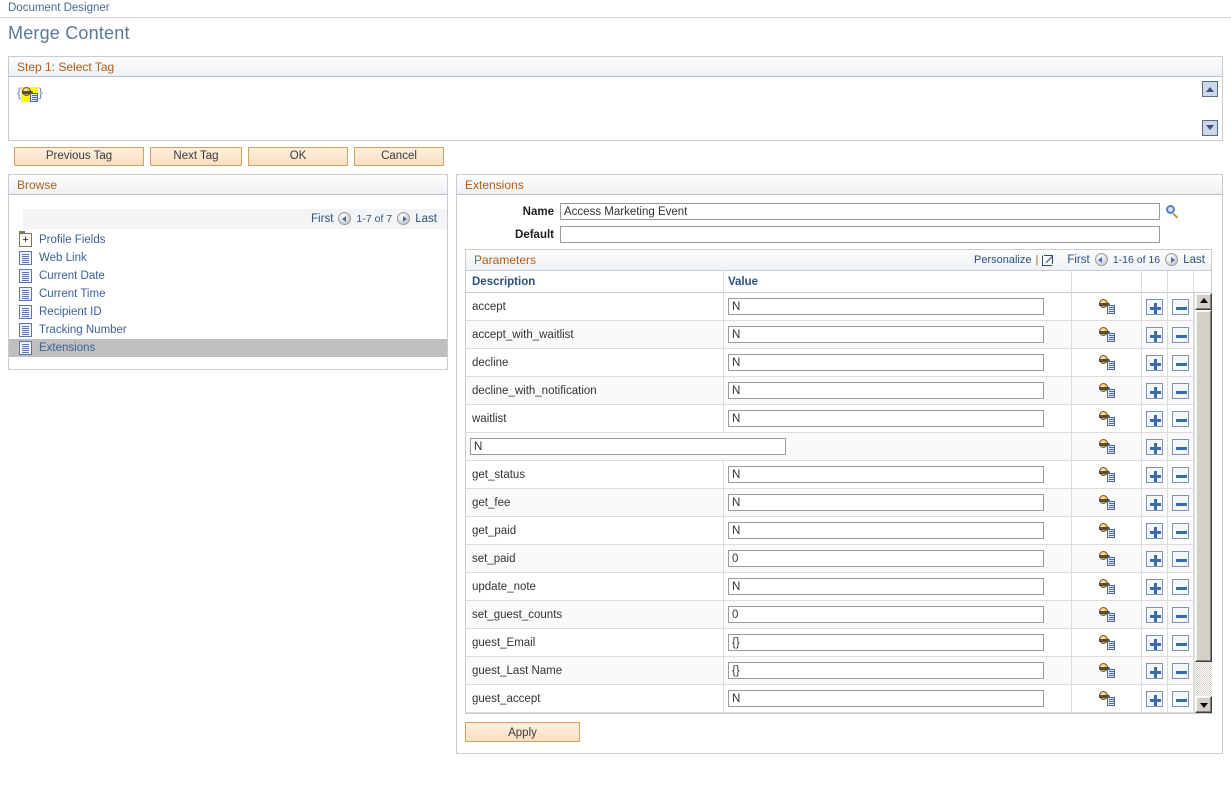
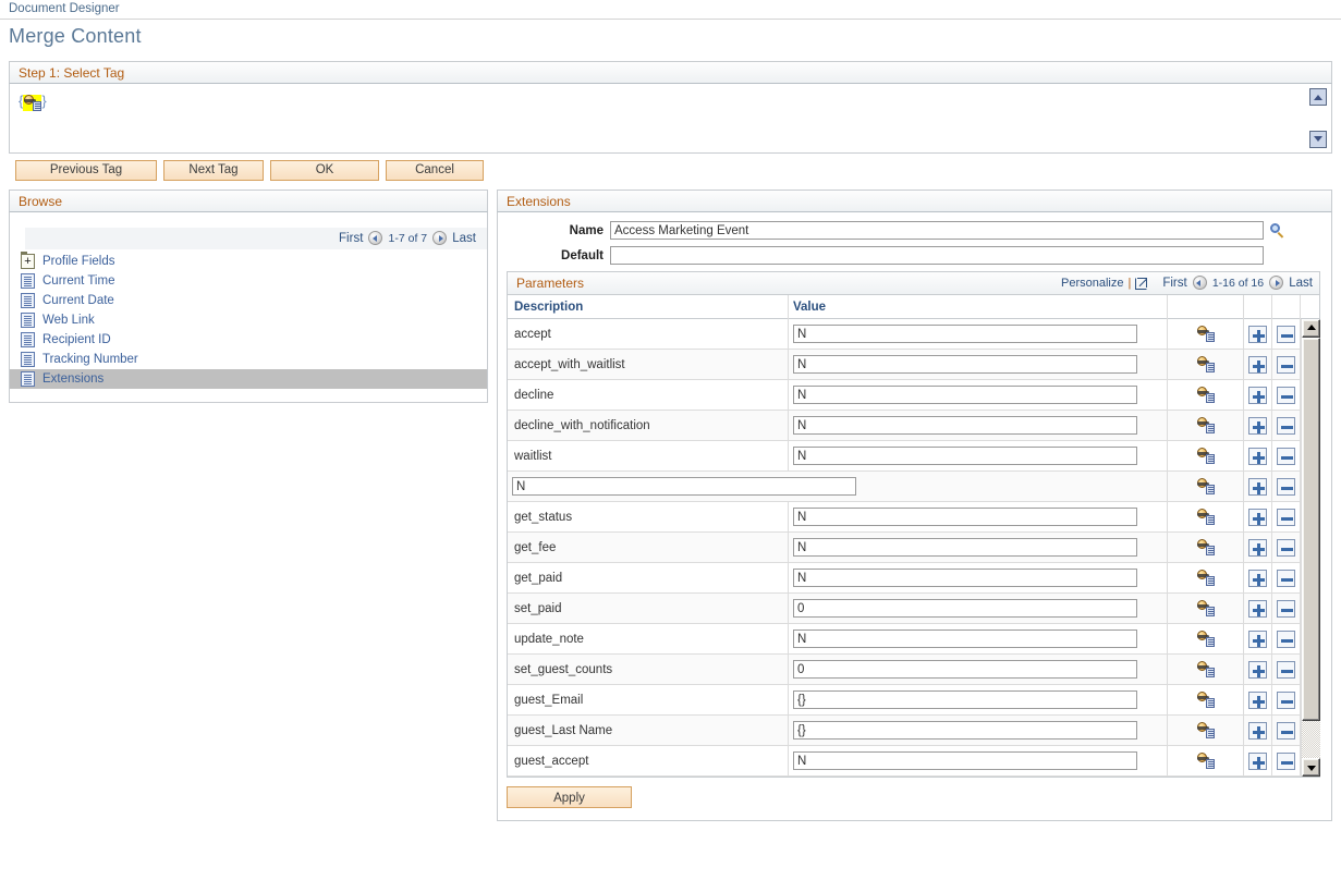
  Document Designer
  Merge Content
  Step 1: Select Tag
  { }
  Previous Tag
  Next Tag
  OK
  Cancel
  Browse
  First 1-7 of 7 Last
  Profile Fields
- Web Link
+ Current Time
  Current Date
- Current Time
+ Web Link
  Recipient ID
  Tracking Number
  Extensions
  Extensions
  Name
  Access Marketing Event
  Default
  Parameters
  Personalize
  |
  First 1-16 of 16 Last
  Description
  Value
  accept
  N
  accept_with_waitlist
  N
  decline
  N
  decline_with_notification
  N
  waitlist
  N
  N
  get_status
  N
  get_fee
  N
  get_paid
  N
  set_paid
  0
  update_note
  N
  set_guest_counts
  0
  guest_Email
  {}
  guest_Last Name
  {}
  guest_accept
  N
  Apply
